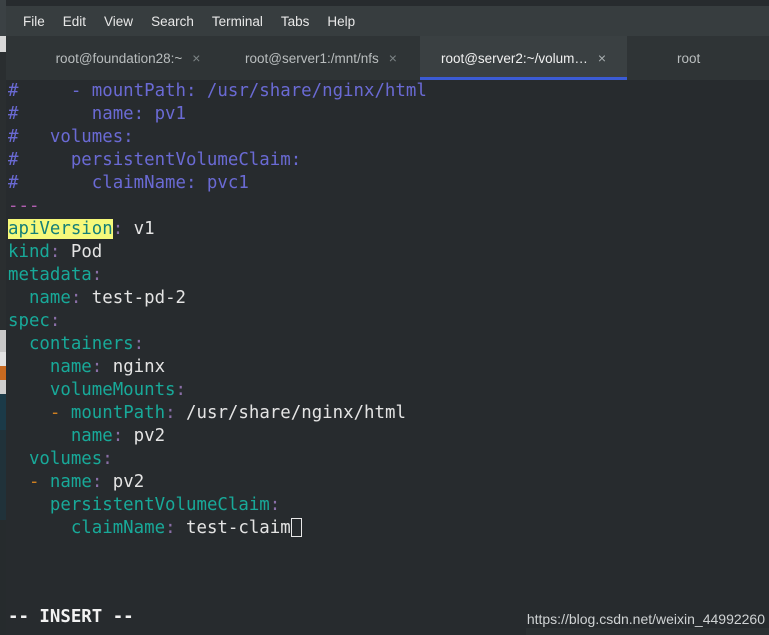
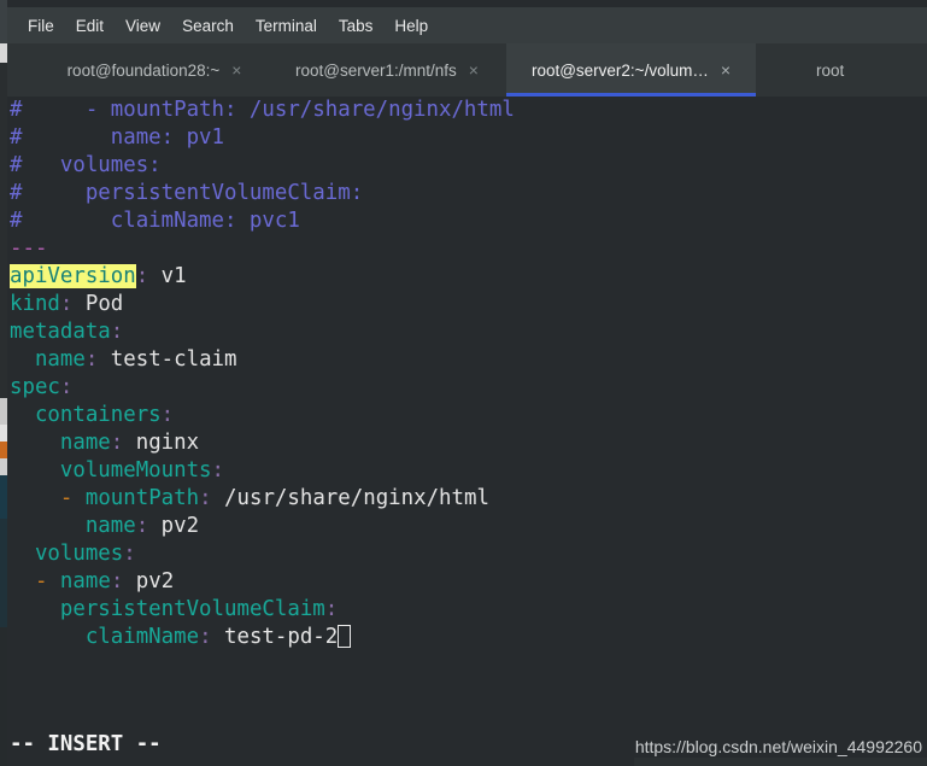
  File
  Edit
  View
  Search
  Terminal
  Tabs
  Help
  root@foundation28:~
  ×
  root@server1:/mnt/nfs
  ×
  root@server2:~/volum…
  ×
  root
  # - mountPath: /usr/share/nginx/html
  # name: pv1
  # volumes:
  # persistentVolumeClaim:
  # claimName: pvc1
  ---
  apiVersion: v1
  kind: Pod
  metadata:
- name: test-pd-2
+ name: test-claim
  spec:
  containers:
  name: nginx
  volumeMounts:
  - mountPath: /usr/share/nginx/html
  name: pv2
  volumes:
  - name: pv2
  persistentVolumeClaim:
- claimName: test-claim
+ claimName: test-pd-2
  -- INSERT --
  https://blog.csdn.net/weixin_44992260
